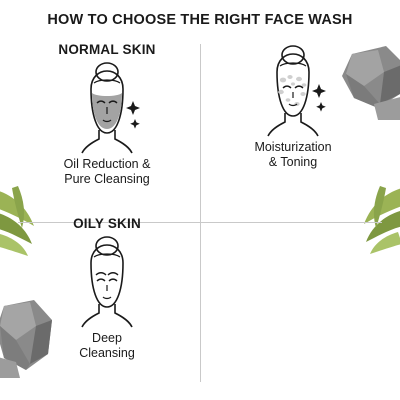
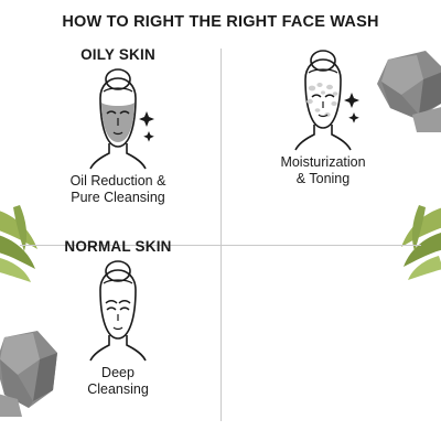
- HOW TO CHOOSE THE RIGHT FACE WASH
+ HOW TO RIGHT THE RIGHT FACE WASH
- NORMAL SKIN
+ OILY SKIN
  Oil Reduction &
  Pure Cleansing
  Moisturization
  & Toning
- OILY SKIN
+ NORMAL SKIN
  Deep
  Cleansing
